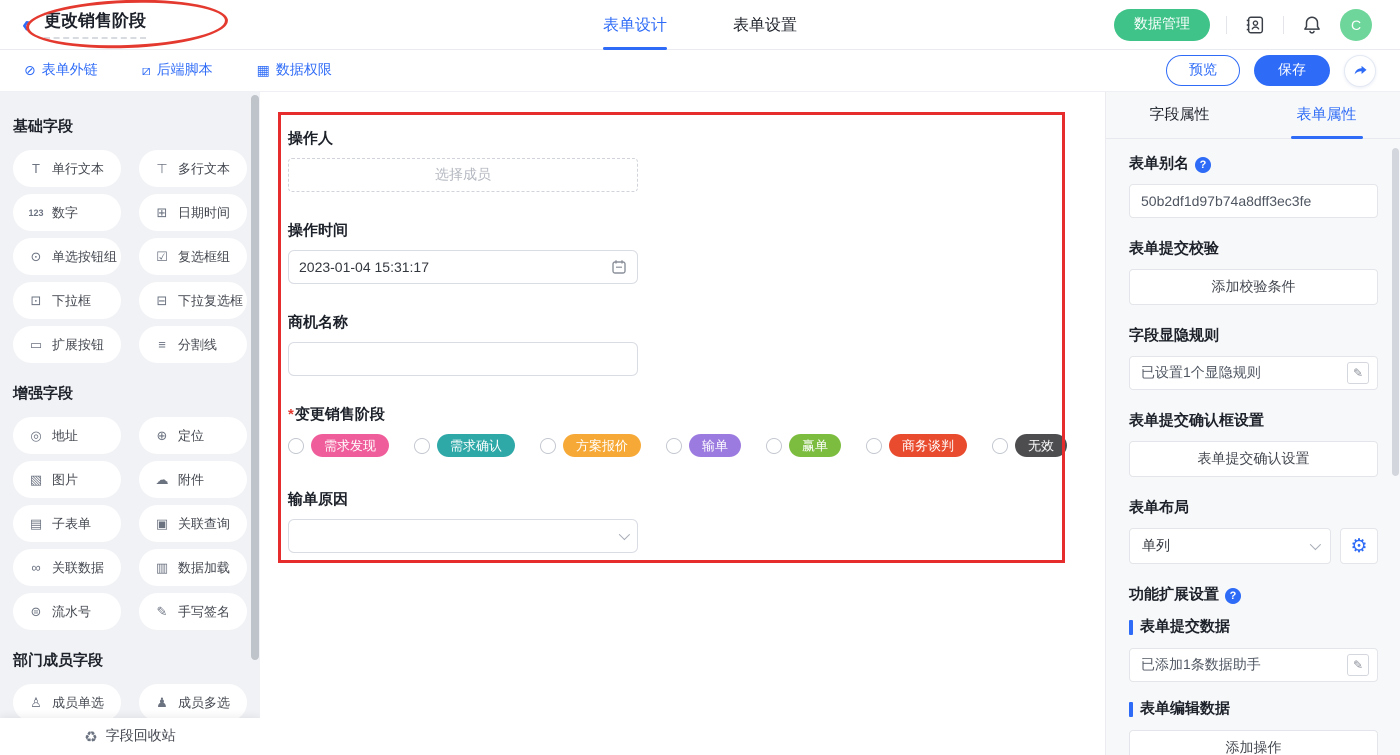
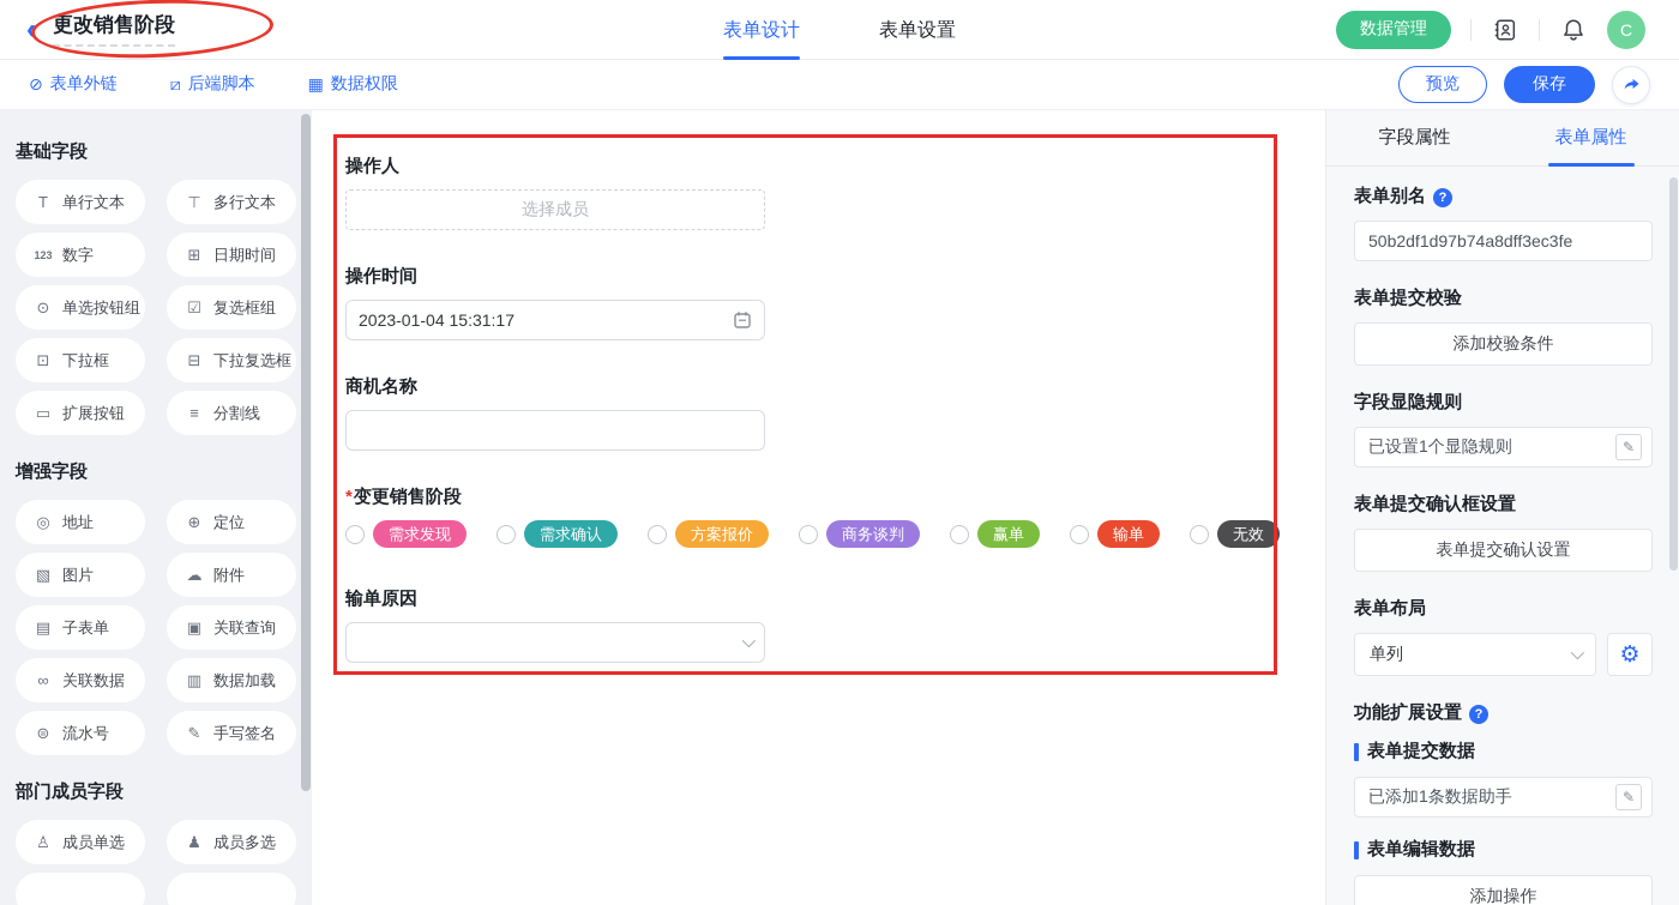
  ‹
  更改销售阶段
  表单设计
  表单设置
  数据管理
  C
  ⊘
  表单外链
  ⧄
  后端脚本
  ▦
  数据权限
  预览
  保存
  基础字段
  T
  单行文本
  ⊤
  多行文本
  123
  数字
  ⊞
  日期时间
  ⊙
  单选按钮组
  ☑
  复选框组
  ⊡
  下拉框
  ⊟
  下拉复选框
  ▭
  扩展按钮
  ≡
  分割线
  增强字段
  ◎
  地址
  ⊕
  定位
  ▧
  图片
  ☁
  附件
  ▤
  子表单
  ▣
  关联查询
  ∞
  关联数据
  ▥
  数据加载
  ⊜
  流水号
  ✎
  手写签名
  部门成员字段
  ♙
  成员单选
  ♟
  成员多选
- ♻
- 字段回收站
  操作人
  选择成员
  操作时间
  2023-01-04 15:31:17
  商机名称
  *变更销售阶段
  需求发现
  需求确认
  方案报价
- 输单
+ 商务谈判
  赢单
- 商务谈判
+ 输单
  无效
  输单原因
  字段属性
  表单属性
  表单别名
  ?
  50b2df1d97b74a8dff3ec3fe
  表单提交校验
  添加校验条件
  字段显隐规则
  已设置1个显隐规则
  ✎
  表单提交确认框设置
  表单提交确认设置
  表单布局
  单列
  ⚙
  功能扩展设置
  ?
  表单提交数据
  已添加1条数据助手
  ✎
  表单编辑数据
  添加操作
